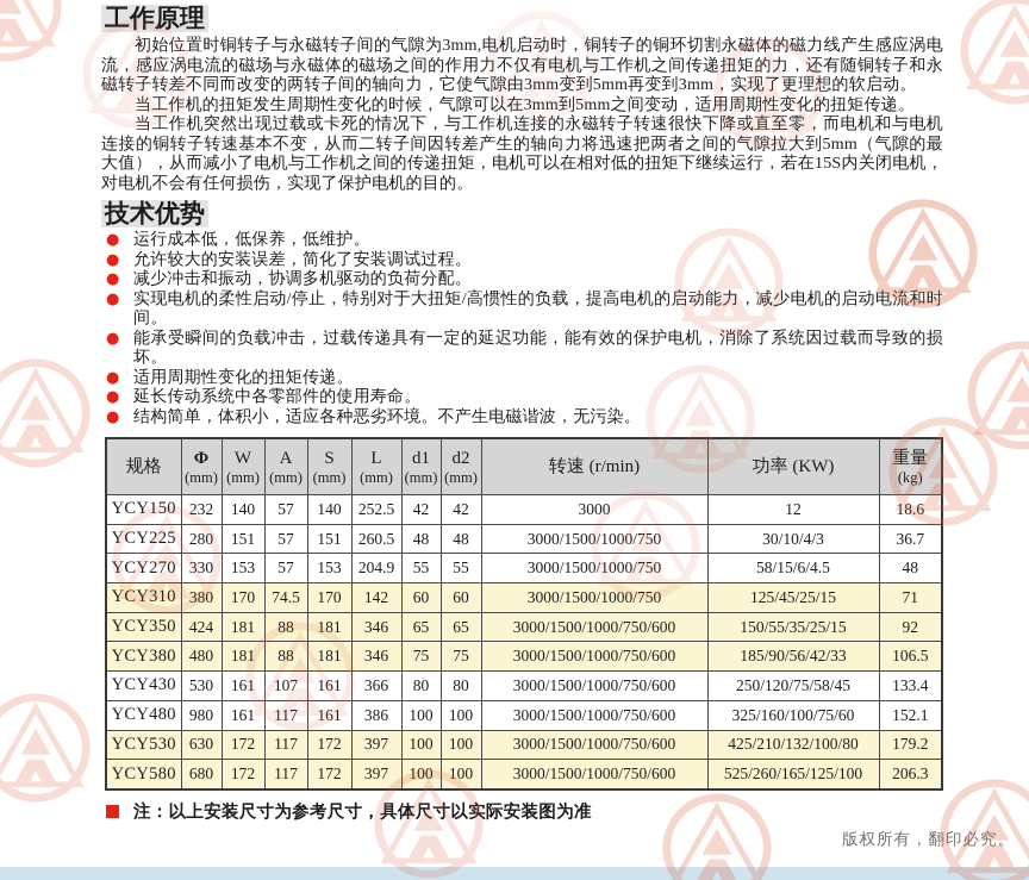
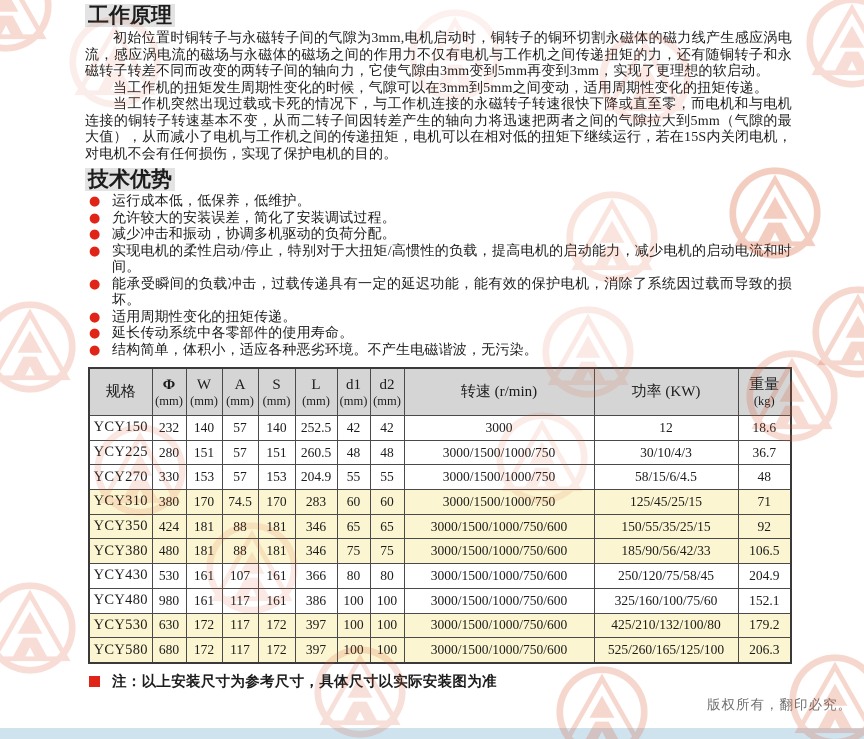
  工作原理
  初始位置时铜转子与永磁转子间的气隙为3mm,电机启动时，铜转子的铜环切割永磁体的磁力线产生感应涡电流，感应涡电流的磁场与永磁体的磁场之间的作用力不仅有电机与工作机之间传递扭矩的力，还有随铜转子和永磁转子转差不同而改变的两转子间的轴向力，它使气隙由3mm变到5mm再变到3mm，实现了更理想的软启动。
  当工作机的扭矩发生周期性变化的时候，气隙可以在3mm到5mm之间变动，适用周期性变化的扭矩传递。
  当工作机突然出现过载或卡死的情况下，与工作机连接的永磁转子转速很快下降或直至零，而电机和与电机连接的铜转子转速基本不变，从而二转子间因转差产生的轴向力将迅速把两者之间的气隙拉大到5mm（气隙的最大值），从而减小了电机与工作机之间的传递扭矩，电机可以在相对低的扭矩下继续运行，若在15S内关闭电机，对电机不会有任何损伤，实现了保护电机的目的。
  技术优势
  ●
  运行成本低，低保养，低维护。
  ●
  允许较大的安装误差，简化了安装调试过程。
  ●
  减少冲击和振动，协调多机驱动的负荷分配。
  ●
  实现电机的柔性启动/停止，特别对于大扭矩/高惯性的负载，提高电机的启动能力，减少电机的启动电流和时间。
  ●
  能承受瞬间的负载冲击，过载传递具有一定的延迟功能，能有效的保护电机，消除了系统因过载而导致的损坏。
  ●
  适用周期性变化的扭矩传递。
  ●
  延长传动系统中各零部件的使用寿命。
  ●
  结构简单，体积小，适应各种恶劣环境。不产生电磁谐波，无污染。
  规格	Φ(mm)	W(mm)	A(mm)	S(mm)	L(mm)	d1(mm)	d2(mm)	转速 (r/min)	功率 (KW)	重量(kg)
  YCY150	232	140	57	140	252.5	42	42	3000	12	18.6
  YCY225	280	151	57	151	260.5	48	48	3000/1500/1000/750	30/10/4/3	36.7
  YCY270	330	153	57	153	204.9	55	55	3000/1500/1000/750	58/15/6/4.5	48
- YCY310	380	170	74.5	170	142	60	60	3000/1500/1000/750	125/45/25/15	71
+ YCY310	380	170	74.5	170	283	60	60	3000/1500/1000/750	125/45/25/15	71
  YCY350	424	181	88	181	346	65	65	3000/1500/1000/750/600	150/55/35/25/15	92
  YCY380	480	181	88	181	346	75	75	3000/1500/1000/750/600	185/90/56/42/33	106.5
- YCY430	530	161	107	161	366	80	80	3000/1500/1000/750/600	250/120/75/58/45	133.4
+ YCY430	530	161	107	161	366	80	80	3000/1500/1000/750/600	250/120/75/58/45	204.9
  YCY480	980	161	117	161	386	100	100	3000/1500/1000/750/600	325/160/100/75/60	152.1
  YCY530	630	172	117	172	397	100	100	3000/1500/1000/750/600	425/210/132/100/80	179.2
  YCY580	680	172	117	172	397	100	100	3000/1500/1000/750/600	525/260/165/125/100	206.3
  注：以上安装尺寸为参考尺寸，具体尺寸以实际安装图为准
  版权所有，翻印必究。
